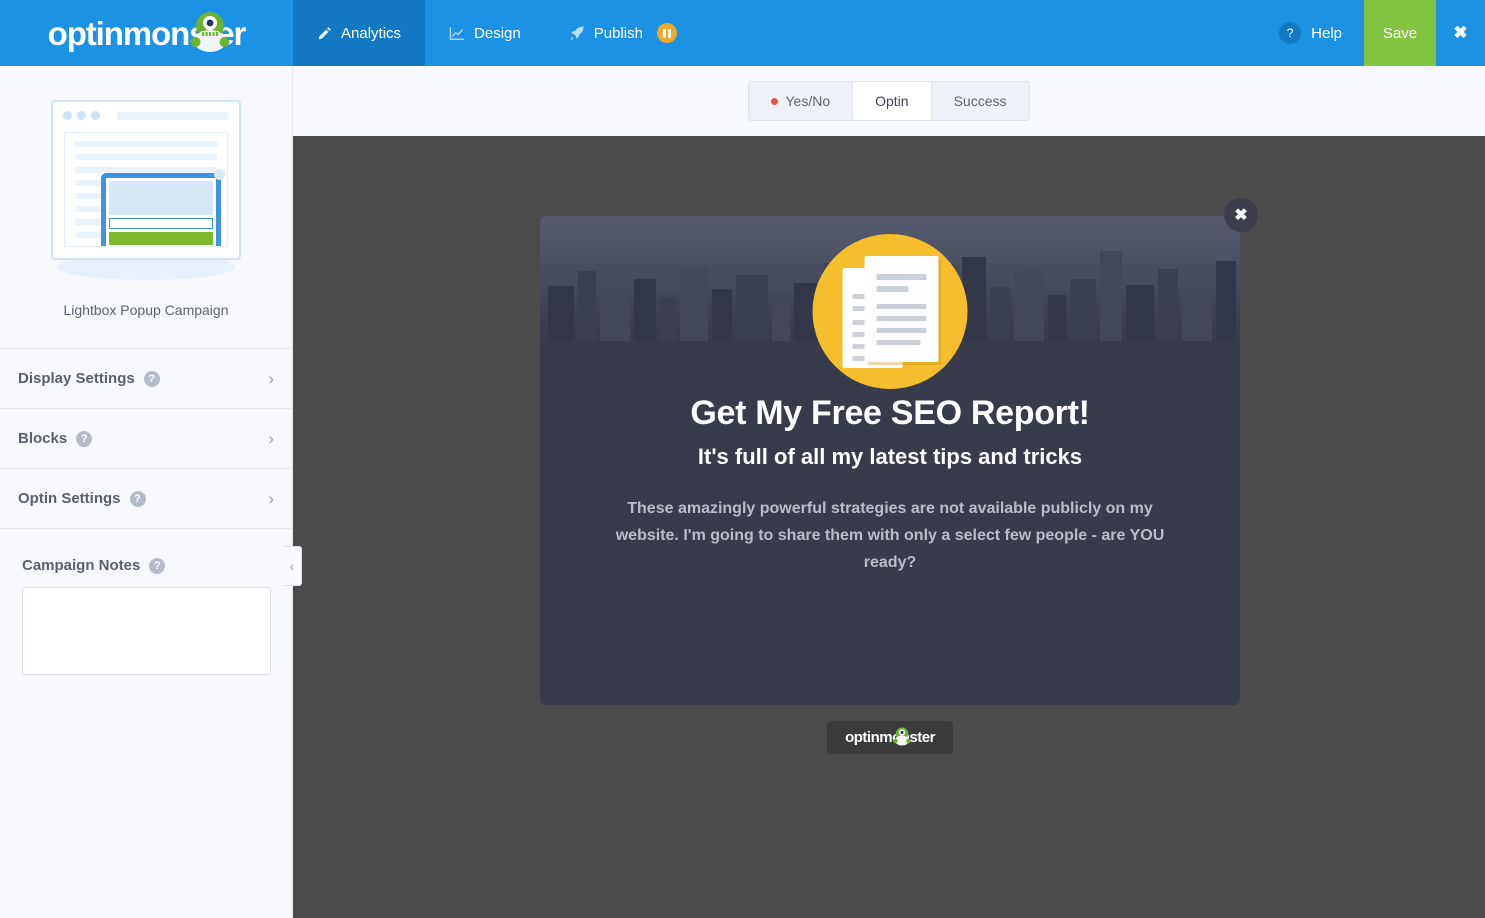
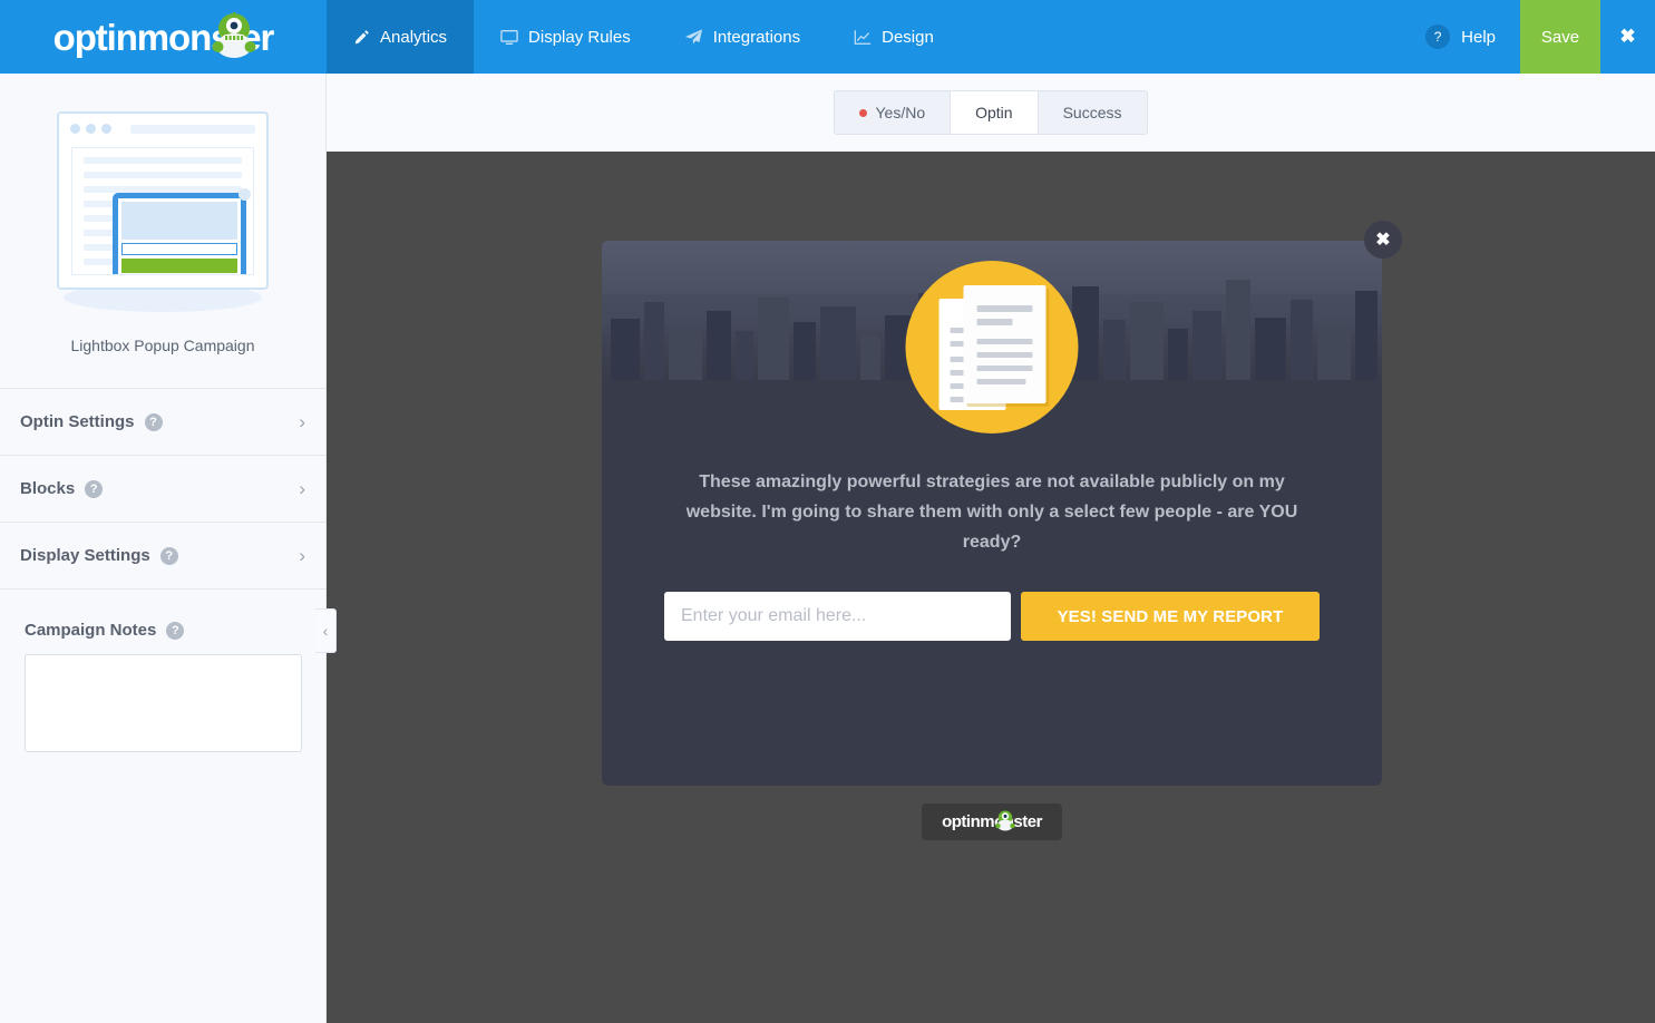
  optinmonser
  Analytics
+ Display Rules
+ Integrations
  Design
- Publish
  ?
  Help
  Save
  ✖
  Lightbox Popup Campaign
- Display Settings
+ Optin Settings
  ?
  ›
  Blocks
  ?
  ›
- Optin Settings
+ Display Settings
  ?
  ›
  Campaign Notes
  ?
  Yes/No
  Optin
  Success
  ‹
  ✖
- Get My Free SEO Report!
- It's full of all my latest tips and tricks
  These amazingly powerful strategies are not available publicly on my website. I'm going to share them with only a select few people - are YOU ready?
+ Enter your email here...
+ YES! SEND ME MY REPORT
  optinmoster
